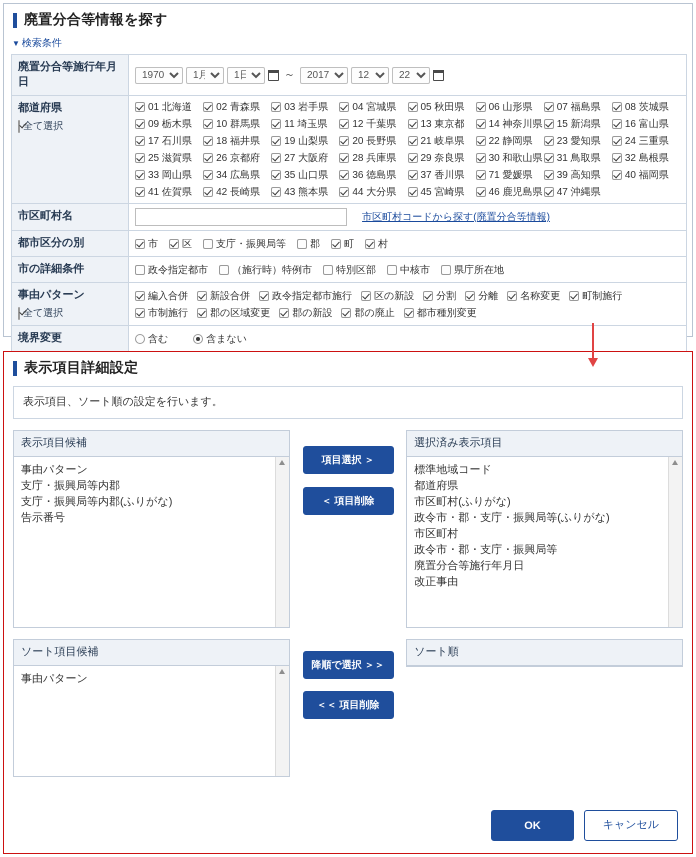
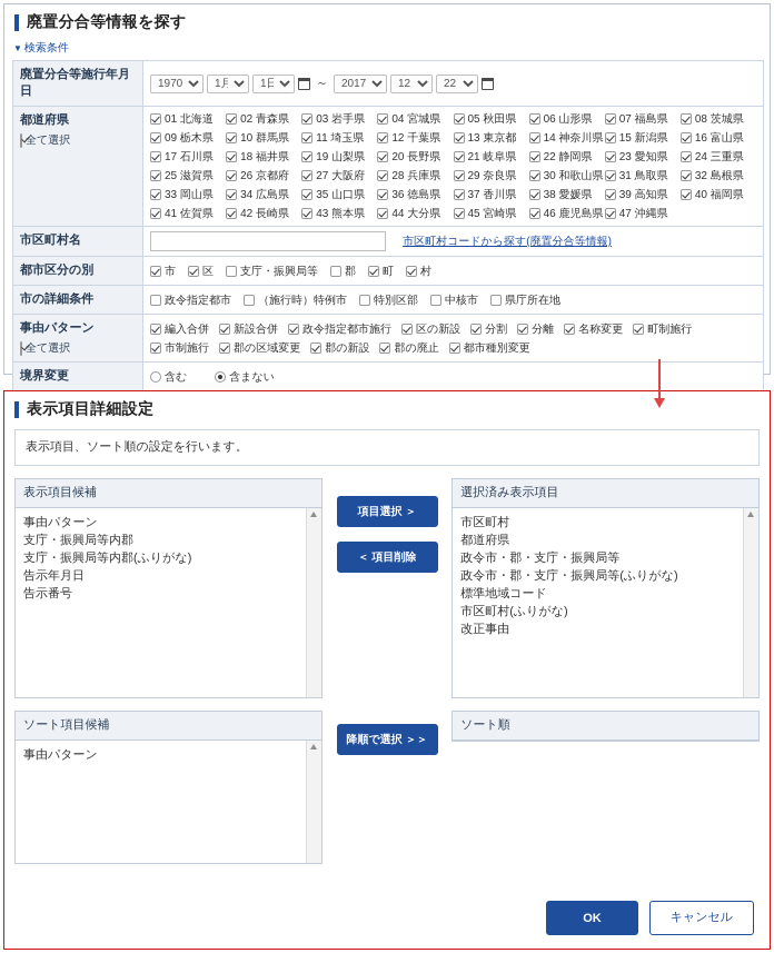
  廃置分合等情報を探す
  ▼ 検索条件
  廃置分合等施行年月日	1970 1月 1日 ～ 2017 12 22
- 都道府県 全て選択	01 北海道 02 青森県 03 岩手県 04 宮城県 05 秋田県 06 山形県 07 福島県 08 茨城県09 栃木県 10 群馬県 11 埼玉県 12 千葉県 13 東京都 14 神奈川県 15 新潟県 16 富山県17 石川県 18 福井県 19 山梨県 20 長野県 21 岐阜県 22 静岡県 23 愛知県 24 三重県25 滋賀県 26 京都府 27 大阪府 28 兵庫県 29 奈良県 30 和歌山県 31 鳥取県 32 島根県33 岡山県 34 広島県 35 山口県 36 徳島県 37 香川県 71 愛媛県 39 高知県 40 福岡県41 佐賀県 42 長崎県 43 熊本県 44 大分県 45 宮崎県 46 鹿児島県 47 沖縄県
+ 都道府県 全て選択	01 北海道 02 青森県 03 岩手県 04 宮城県 05 秋田県 06 山形県 07 福島県 08 茨城県09 栃木県 10 群馬県 11 埼玉県 12 千葉県 13 東京都 14 神奈川県 15 新潟県 16 富山県17 石川県 18 福井県 19 山梨県 20 長野県 21 岐阜県 22 静岡県 23 愛知県 24 三重県25 滋賀県 26 京都府 27 大阪府 28 兵庫県 29 奈良県 30 和歌山県 31 鳥取県 32 島根県33 岡山県 34 広島県 35 山口県 36 徳島県 37 香川県 38 愛媛県 39 高知県 40 福岡県41 佐賀県 42 長崎県 43 熊本県 44 大分県 45 宮崎県 46 鹿児島県 47 沖縄県
  市区町村名	市区町村コードから探す(廃置分合等情報)
  都市区分の別	市 区 支庁・振興局等 郡 町 村
  市の詳細条件	政令指定都市 （施行時）特例市 特別区部 中核市 県庁所在地
  事由パターン 全て選択	編入合併 新設合併 政令指定都市施行 区の新設 分割 分離 名称変更 町制施行市制施行 郡の区域変更 郡の新設 郡の廃止 都市種別変更
  境界変更	含む 含まない
  表示項目詳細設定
  表示項目、ソート順の設定を行います。
  表示項目候補
  事由パターン
  支庁・振興局等内郡
  支庁・振興局等内郡(ふりがな)
+ 告示年月日
  告示番号
  項目選択 ＞
  ＜ 項目削除
  選択済み表示項目
- 標準地域コード
+ 市区町村
  都道府県
- 市区町村(ふりがな)
+ 政令市・郡・支庁・振興局等
  政令市・郡・支庁・振興局等(ふりがな)
- 市区町村
+ 標準地域コード
- 政令市・郡・支庁・振興局等
+ 市区町村(ふりがな)
- 廃置分合等施行年月日
  改正事由
  ソート項目候補
  事由パターン
  降順で選択 ＞＞
- ＜＜ 項目削除
  ソート順
  OK
  キャンセル
